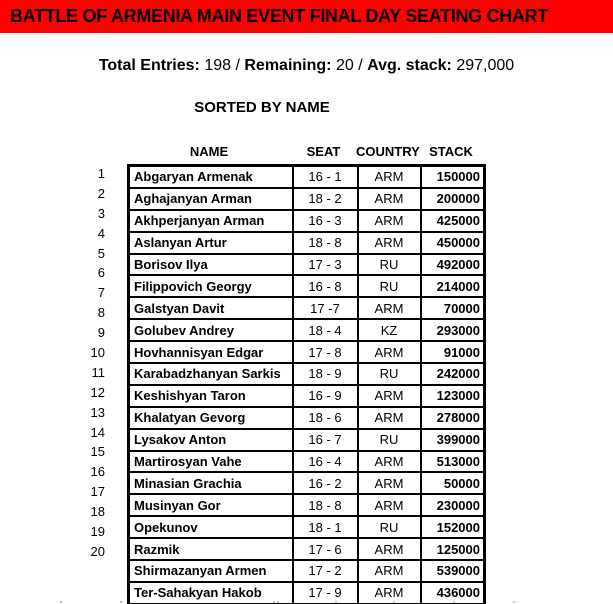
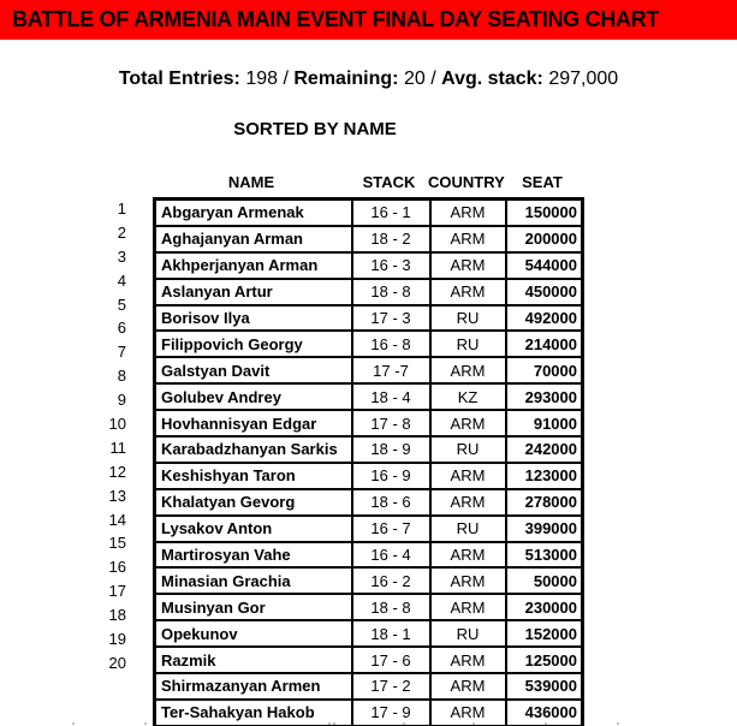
  BATTLE OF ARMENIA MAIN EVENT FINAL DAY SEATING CHART
  Total Entries: 198 / Remaining: 20 / Avg. stack: 297,000
  SORTED BY NAME
  NAME
- SEAT
+ STACK
  COUNTRY
- STACK
+ SEAT
  1
  2
  3
  4
  5
  6
  7
  8
  9
  10
  11
  12
  13
  14
  15
  16
  17
  18
  19
  20
  Abgaryan Armenak	16 - 1	ARM	150000
  Aghajanyan Arman	18 - 2	ARM	200000
- Akhperjanyan Arman	16 - 3	ARM	425000
+ Akhperjanyan Arman	16 - 3	ARM	544000
  Aslanyan Artur	18 - 8	ARM	450000
  Borisov Ilya	17 - 3	RU	492000
  Filippovich Georgy	16 - 8	RU	214000
  Galstyan Davit	17 -7	ARM	70000
  Golubev Andrey	18 - 4	KZ	293000
  Hovhannisyan Edgar	17 - 8	ARM	91000
  Karabadzhanyan Sarkis	18 - 9	RU	242000
  Keshishyan Taron	16 - 9	ARM	123000
  Khalatyan Gevorg	18 - 6	ARM	278000
  Lysakov Anton	16 - 7	RU	399000
  Martirosyan Vahe	16 - 4	ARM	513000
  Minasian Grachia	16 - 2	ARM	50000
  Musinyan Gor	18 - 8	ARM	230000
  Opekunov	18 - 1	RU	152000
  Razmik	17 - 6	ARM	125000
  Shirmazanyan Armen	17 - 2	ARM	539000
  Ter-Sahakyan Hakob	17 - 9	ARM	436000
